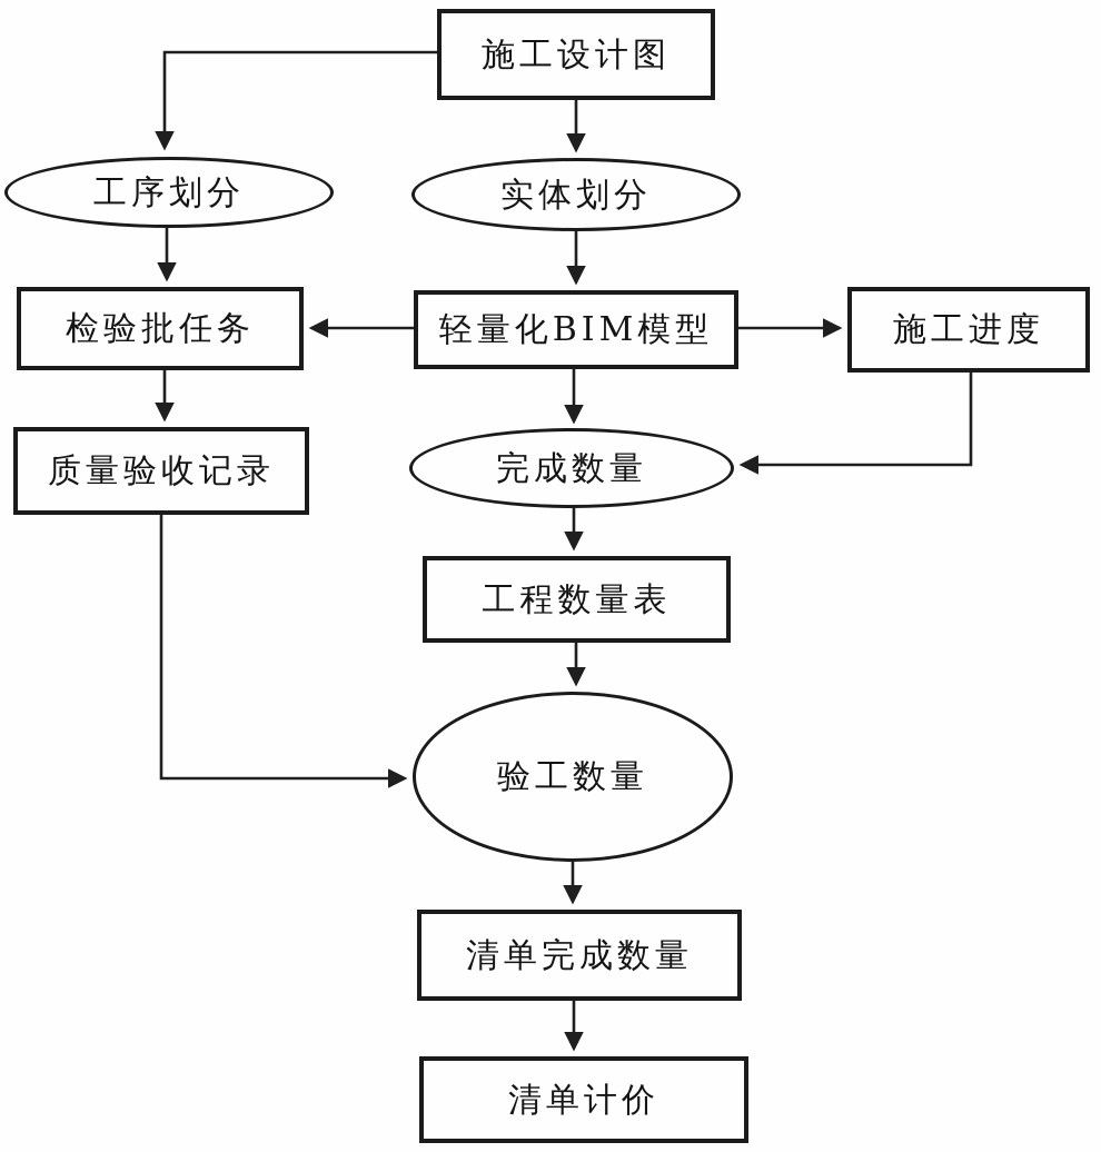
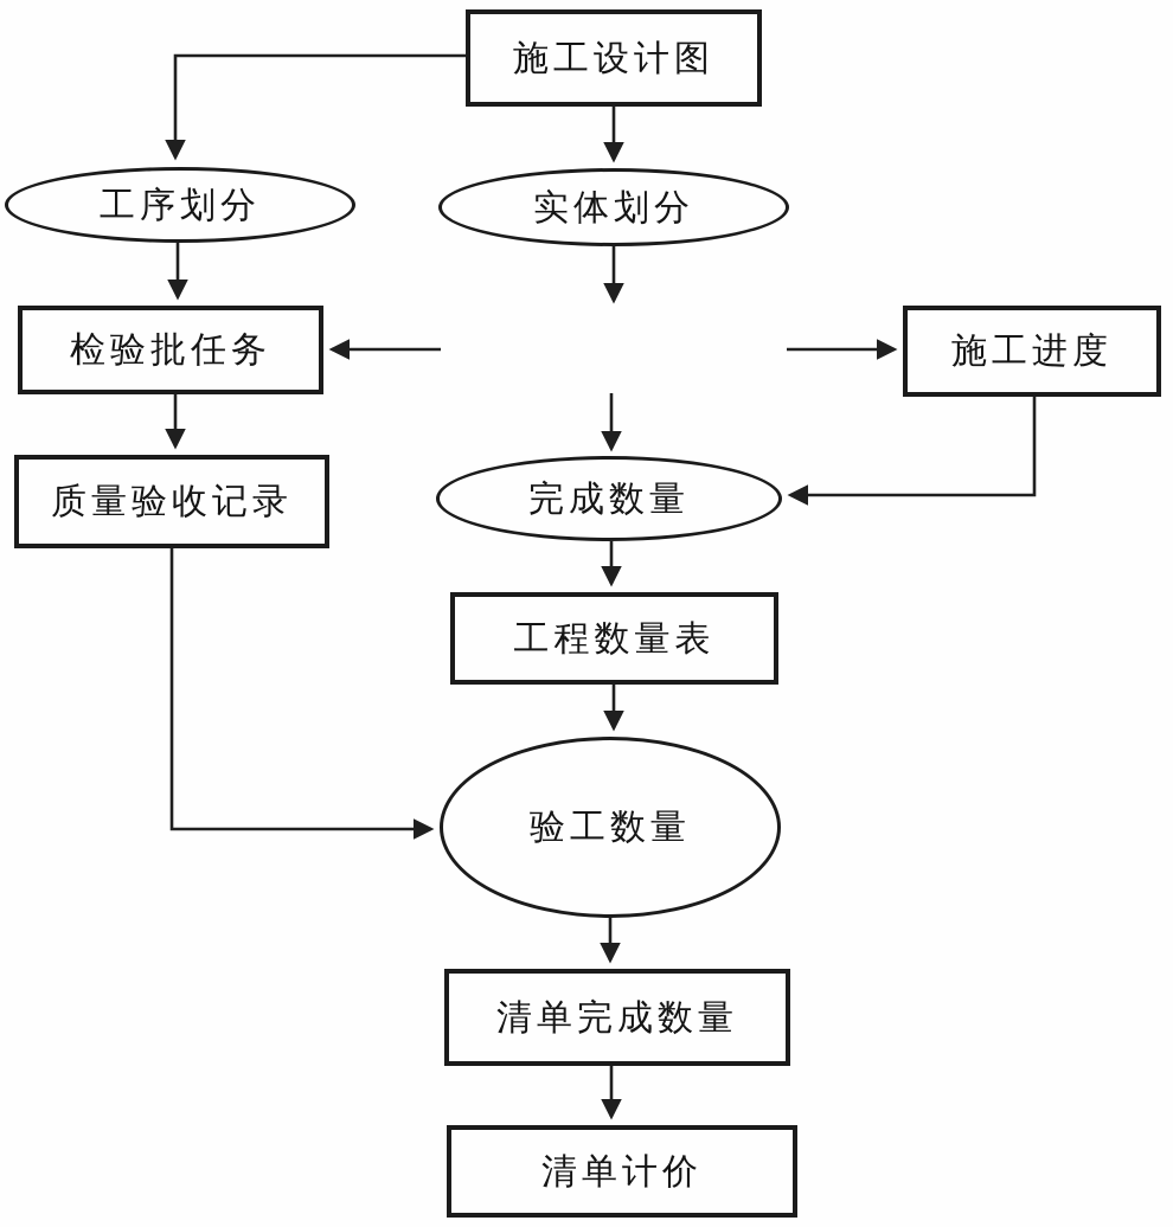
  施工设计图
  工序划分
  实体划分
  检验批任务
- 轻量化BIM模型
  施工进度
  质量验收记录
  完成数量
  工程数量表
  验工数量
  清单完成数量
  清单计价
